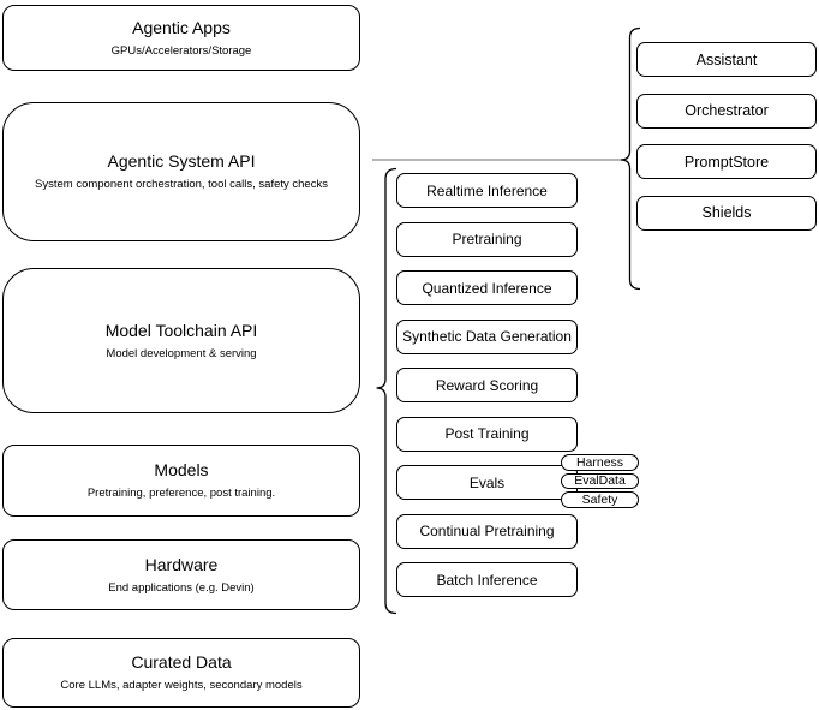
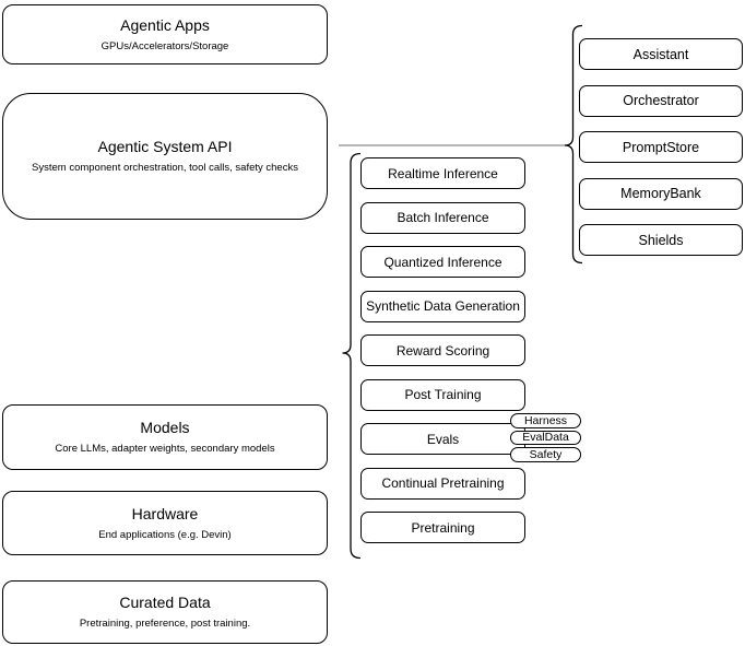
  Agentic Apps
  GPUs/Accelerators/Storage
  Agentic System API
  System component orchestration, tool calls, safety checks
- Model Toolchain API
- Model development & serving
  Models
- Pretraining, preference, post training.
+ Core LLMs, adapter weights, secondary models
  Hardware
  End applications (e.g. Devin)
  Curated Data
- Core LLMs, adapter weights, secondary models
+ Pretraining, preference, post training.
  Realtime Inference
- Pretraining
+ Batch Inference
  Quantized Inference
  Synthetic Data Generation
  Reward Scoring
  Post Training
  Evals
  Continual Pretraining
- Batch Inference
+ Pretraining
  Harness
  EvalData
  Safety
  Assistant
  Orchestrator
  PromptStore
+ MemoryBank
  Shields
